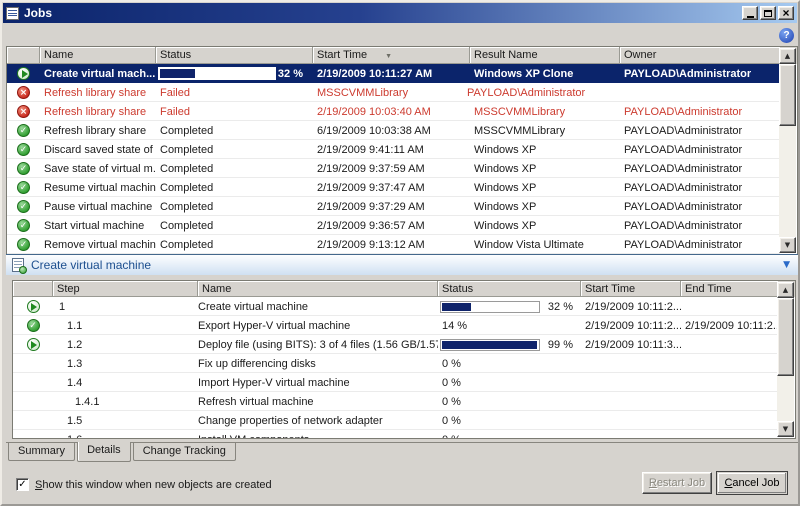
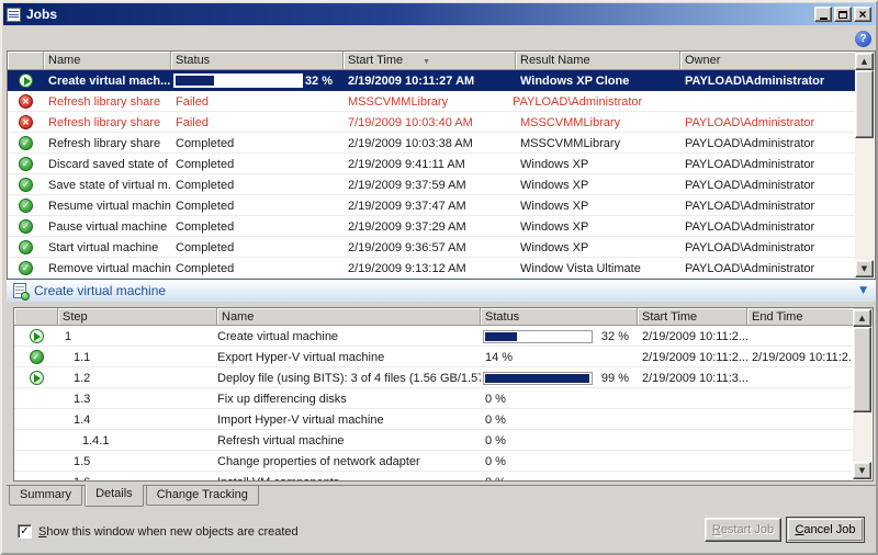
  Jobs
  ×
  ?
  Name
  Status
  Start Time
  Result Name
  Owner
  Create virtual mach...
  32 %
  2/19/2009 10:11:27 AM
  Windows XP Clone
  PAYLOAD\Administrator
  ×
  Refresh library share
  Failed
  MSSCVMMLibrary
  PAYLOAD\Administrator
  ×
  Refresh library share
  Failed
- 2/19/2009 10:03:40 AM
+ 7/19/2009 10:03:40 AM
  MSSCVMMLibrary
  PAYLOAD\Administrator
  ✓
  Refresh library share
  Completed
- 6/19/2009 10:03:38 AM
+ 2/19/2009 10:03:38 AM
  MSSCVMMLibrary
  PAYLOAD\Administrator
  ✓
  Discard saved state of
  Completed
  2/19/2009 9:41:11 AM
  Windows XP
  PAYLOAD\Administrator
  ✓
  Save state of virtual m.
  Completed
  2/19/2009 9:37:59 AM
  Windows XP
  PAYLOAD\Administrator
  ✓
  Resume virtual machin
  Completed
  2/19/2009 9:37:47 AM
  Windows XP
  PAYLOAD\Administrator
  ✓
  Pause virtual machine
  Completed
  2/19/2009 9:37:29 AM
  Windows XP
  PAYLOAD\Administrator
  ✓
  Start virtual machine
  Completed
  2/19/2009 9:36:57 AM
  Windows XP
  PAYLOAD\Administrator
  ✓
  Remove virtual machin
  Completed
  2/19/2009 9:13:12 AM
  Window Vista Ultimate
  PAYLOAD\Administrator
  ▲
  ▼
  Create virtual machine
  ▼
  Step
  Name
  Status
  Start Time
  End Time
  1
  Create virtual machine
  32 %
  2/19/2009 10:11:2...
  ✓
  1.1
  Export Hyper-V virtual machine
  14 %
  2/19/2009 10:11:2...
  2/19/2009 10:11:2.
  1.2
  Deploy file (using BITS): 3 of 4 files (1.56 GB/1.5
  99 %
  2/19/2009 10:11:3...
  1.3
  Fix up differencing disks
  0 %
  1.4
  Import Hyper-V virtual machine
  0 %
  1.4.1
  Refresh virtual machine
  0 %
  1.5
  Change properties of network adapter
  0 %
  ▲
  ▼
  Summary
  Details
  Change Tracking
  ✓
  Show this window when new objects are created
  Restart Job
  Cancel Job
